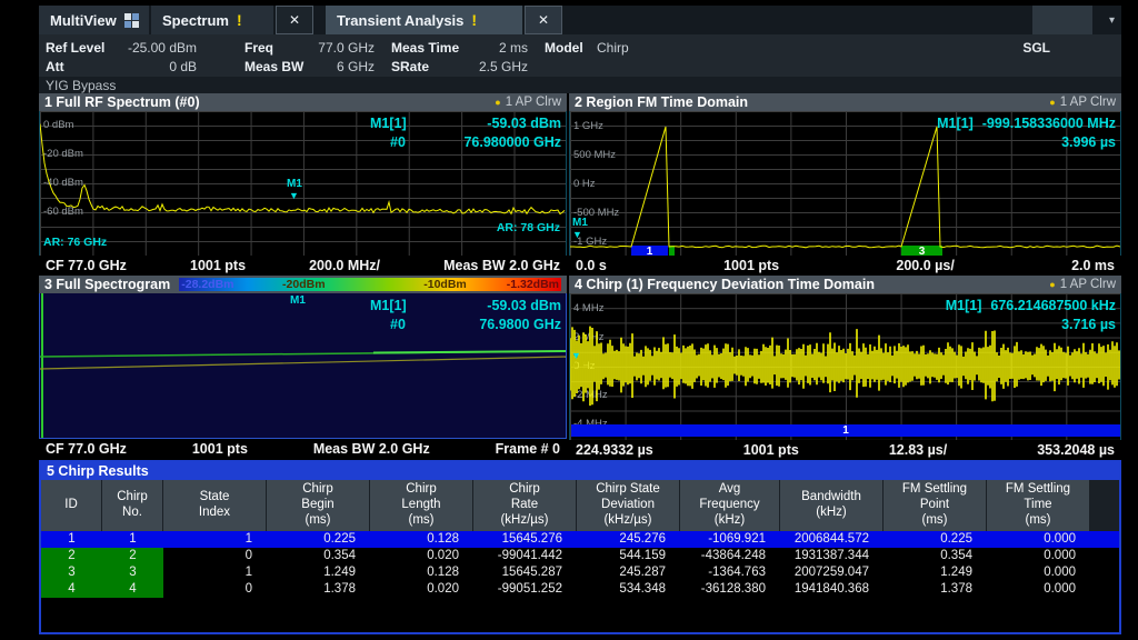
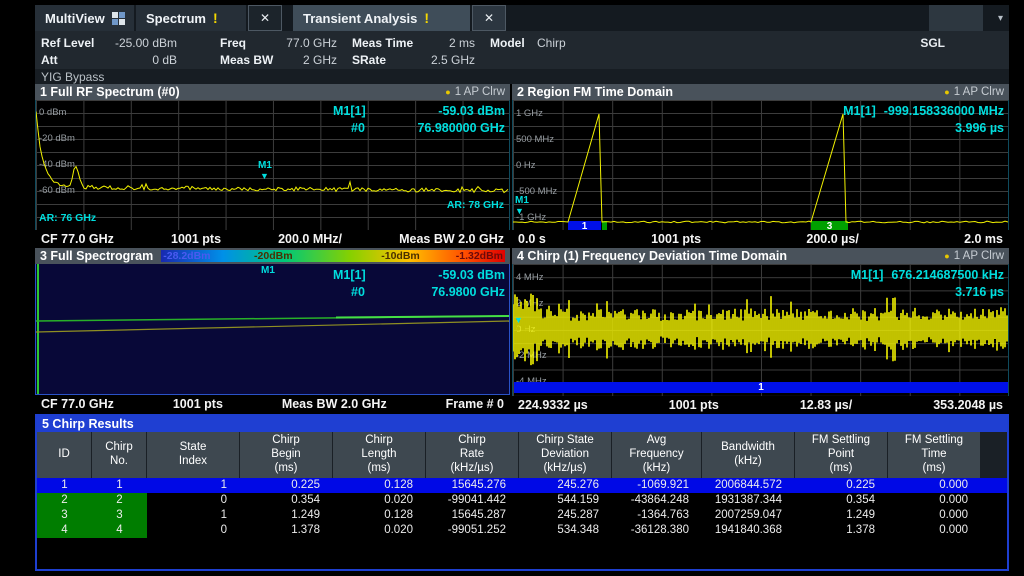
  MultiView
  Spectrum
  !
  ✕
  Transient Analysis
  !
  ✕
  ▾
  Ref Level
  -25.00 dBm
  Freq
  77.0 GHz
  Meas Time
  2 ms
  Model
  Chirp
  SGL
  Att
  0 dB
  Meas BW
- 6 GHz
+ 2 GHz
  SRate
  2.5 GHz
  YIG Bypass
  1 Full RF Spectrum (#0)
  ●
  1 AP Clrw
  0 dBm
  -20 dBm
  -0 dBm
  -60 dBm
  M1
  ▼
  AR: 76 GHz
  AR: 78 GHz
  M1[1] -59.03 dBm
  #0 76.980000 GHz
  CF 77.0 GHz
  1001 pts
  200.0 MHz/
  Meas BW 2.0 GHz
  2 Region FM Time Domain
  ●
  1 AP Clrw
  1 GHz
  500 MHz
  0 Hz
  -500 MHz
  -1 GHz
  1
  3
  M1
  ▼
  M1[1] -999.158336000 MHz
  3.996 µs
  0.0 s
  1001 pts
  200.0 µs/
  2.0 ms
  3 Full Spectrogram
  -28.2dBm
  -20dBm
  -10dBm
  -1.32dBm
  M1
  M1[1] -59.03 dBm
  #0 76.9800 GHz
  CF 77.0 GHz
  1001 pts
  Meas BW 2.0 GHz
  Frame # 0
  4 Chirp (1) Frequency Deviation Time Domain
  ●
  1 AP Clrw
  4 MHz
  2 MHz
  1
  ▼
  M1[1] 676.214687500 kHz
  3.716 µs
  224.9332 µs
  1001 pts
  12.83 µs/
  353.2048 µs
  5 Chirp Results
  ID
  Chirp
  No.
  State
  Index
  Chirp
  Begin
  (ms)
  Chirp
  Length
  (ms)
  Chirp
  Rate
  (kHz/µs)
  Chirp State
  Deviation
  (kHz/µs)
  Avg
  Frequency
  (kHz)
  Bandwidth
  (kHz)
  FM Settling
  Point
  (ms)
  FM Settling
  Time
  (ms)
  1
  1
  1
  0.225
  0.128
  15645.276
  245.276
  -1069.921
  2006844.572
  0.225
  0.000
  2
  2
  0
  0.354
  0.020
  -99041.442
  544.159
  -43864.248
  1931387.344
  0.354
  0.000
  3
  3
  1
  1.249
  0.128
  15645.287
  245.287
  -1364.763
  2007259.047
  1.249
  0.000
  4
  4
  0
  1.378
  0.020
  -99051.252
  534.348
  -36128.380
  1941840.368
  1.378
  0.000
